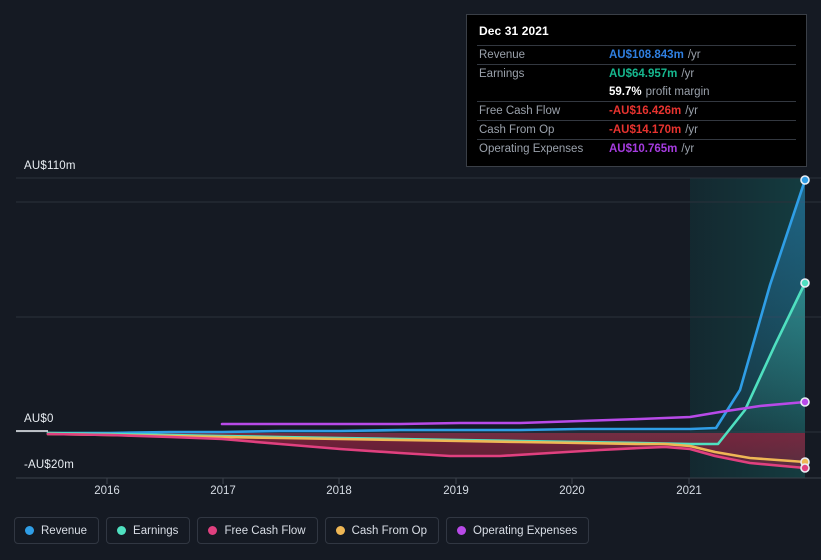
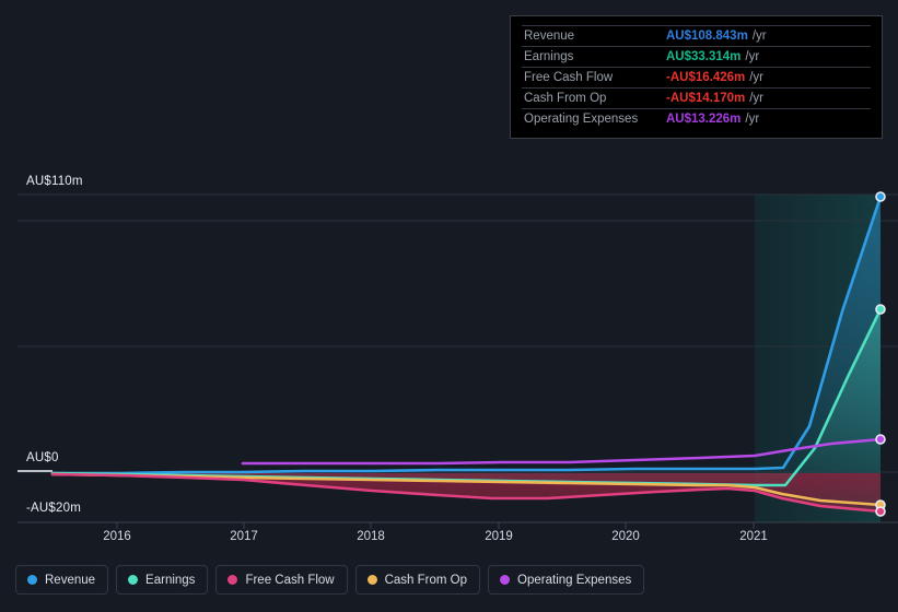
  AU$110m
  AU$0
  -AU$20m
  2016
  2017
  2018
  2019
  2020
  2021
- Dec 31 2021
  Revenue
  AU$108.843m
  /yr
  Earnings
- AU$64.957m
+ AU$33.314m
  /yr
- 59.7%
- profit margin
  Free Cash Flow
  -AU$16.426m
  /yr
  Cash From Op
  -AU$14.170m
  /yr
  Operating Expenses
- AU$10.765m
+ AU$13.226m
  /yr
  Revenue
  Earnings
  Free Cash Flow
  Cash From Op
  Operating Expenses
